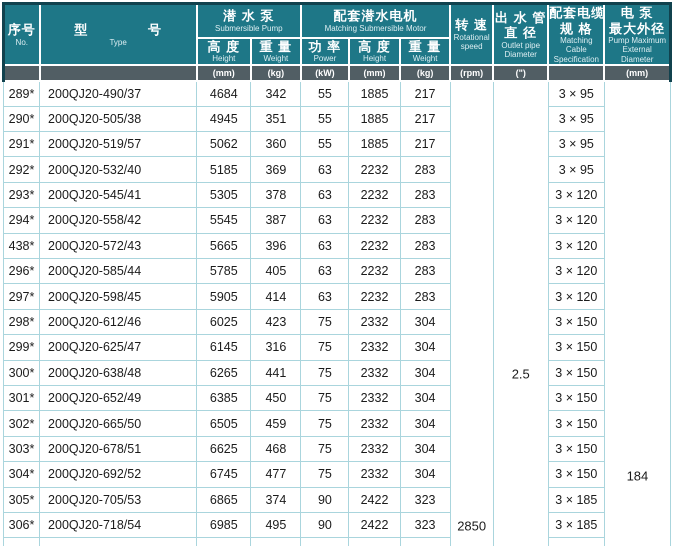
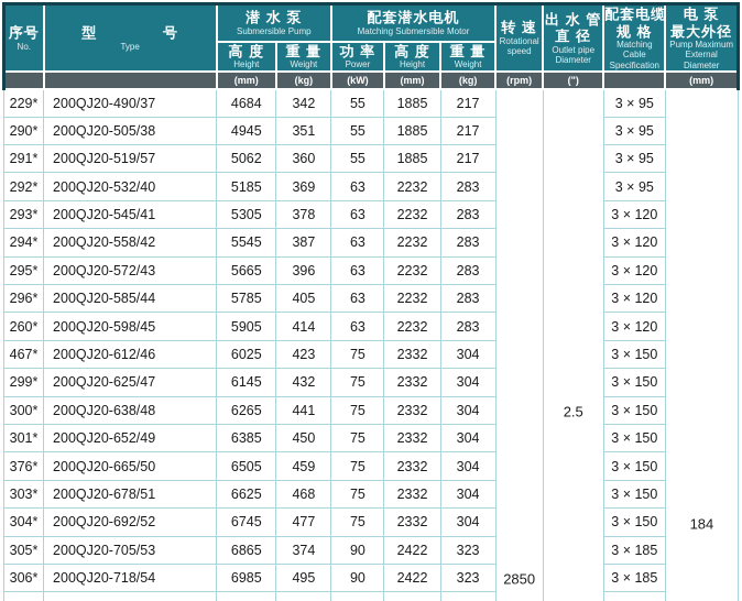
  序号 No.	型 号 Type	潜 水 泵 Submersible Pump	配套潜水电机 Matching Submersible Motor	转 速 Rotational speed	出 水 管 直 径 Outlet pipe Diameter	配套电缆 规 格 Matching Cable Specification	电 泵 最大外径 Pump Maximum External Diameter
  高 度 Height	重 量 Weight	功 率 Power	高 度 Height	重 量 Weight
  		(mm)	(kg)	(kW)	(mm)	(kg)	(rpm)	(")		(mm)
- 289*	200QJ20-490/37	4684	342	55	1885	217	2850	2.5	3 × 95	184
+ 229*	200QJ20-490/37	4684	342	55	1885	217	2850	2.5	3 × 95	184
  290*	200QJ20-505/38	4945	351	55	1885	217	3 × 95
  291*	200QJ20-519/57	5062	360	55	1885	217	3 × 95
  292*	200QJ20-532/40	5185	369	63	2232	283	3 × 95
  293*	200QJ20-545/41	5305	378	63	2232	283	3 × 120
  294*	200QJ20-558/42	5545	387	63	2232	283	3 × 120
- 438*	200QJ20-572/43	5665	396	63	2232	283	3 × 120
+ 295*	200QJ20-572/43	5665	396	63	2232	283	3 × 120
  296*	200QJ20-585/44	5785	405	63	2232	283	3 × 120
- 297*	200QJ20-598/45	5905	414	63	2232	283	3 × 120
+ 260*	200QJ20-598/45	5905	414	63	2232	283	3 × 120
- 298*	200QJ20-612/46	6025	423	75	2332	304	3 × 150
+ 467*	200QJ20-612/46	6025	423	75	2332	304	3 × 150
- 299*	200QJ20-625/47	6145	316	75	2332	304	3 × 150
+ 299*	200QJ20-625/47	6145	432	75	2332	304	3 × 150
  300*	200QJ20-638/48	6265	441	75	2332	304	3 × 150
  301*	200QJ20-652/49	6385	450	75	2332	304	3 × 150
- 302*	200QJ20-665/50	6505	459	75	2332	304	3 × 150
+ 376*	200QJ20-665/50	6505	459	75	2332	304	3 × 150
  303*	200QJ20-678/51	6625	468	75	2332	304	3 × 150
  304*	200QJ20-692/52	6745	477	75	2332	304	3 × 150
  305*	200QJ20-705/53	6865	374	90	2422	323	3 × 185
  306*	200QJ20-718/54	6985	495	90	2422	323	3 × 185
